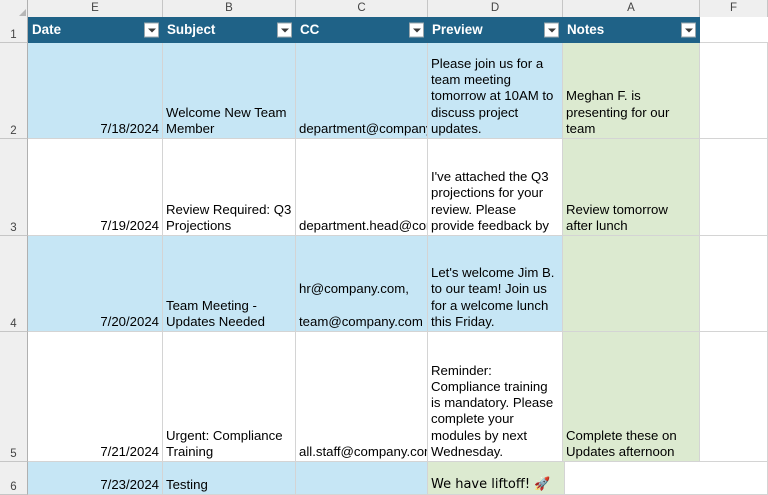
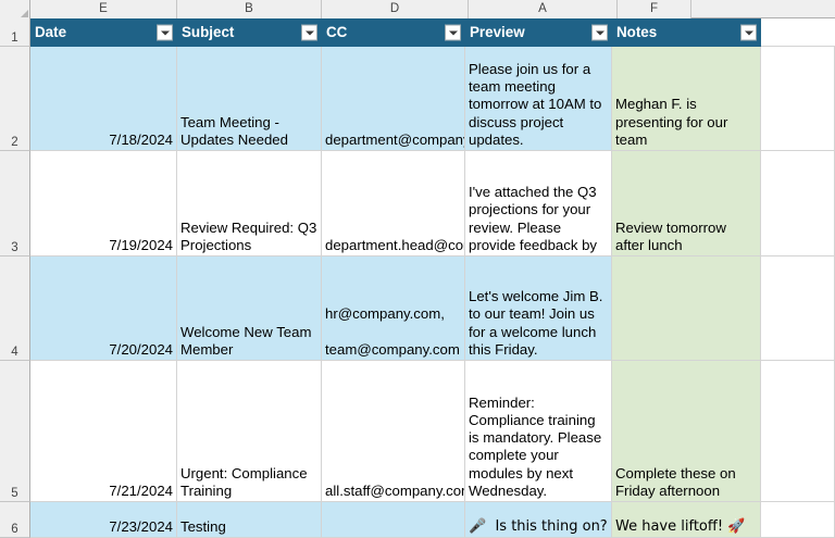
  E
  B
- C
  D
  A
  F
  1
  Date
  Subject
  CC
  Preview
  Notes
  2
  7/18/2024
- Welcome New Team Member
+ Team Meeting - Updates Needed
  department@compan
  Please join us for a team meeting tomorrow at 10AM to discuss project updates.
  Meghan F. is presenting for our team
  3
  7/19/2024
  Review Required: Q3 Projections
  I've attached the Q3 projections for your review. Please provide feedback by
  Review tomorrow after lunch
  4
  7/20/2024
- Team Meeting - Updates Needed
+ Welcome New Team Member
  hr@company.com,
  team@company.com
  Let's welcome Jim B. to our team! Join us for a welcome lunch this Friday.
  5
  7/21/2024
  Urgent: Compliance Training
  all.staff@company.co
  Reminder: Compliance training is mandatory. Please complete your modules by next Wednesday.
- Complete these on Updates afternoon
+ Complete these on Friday afternoon
  6
  7/23/2024
  Testing
+ 🎤 Is this thing on?
  We have liftoff! 🚀
